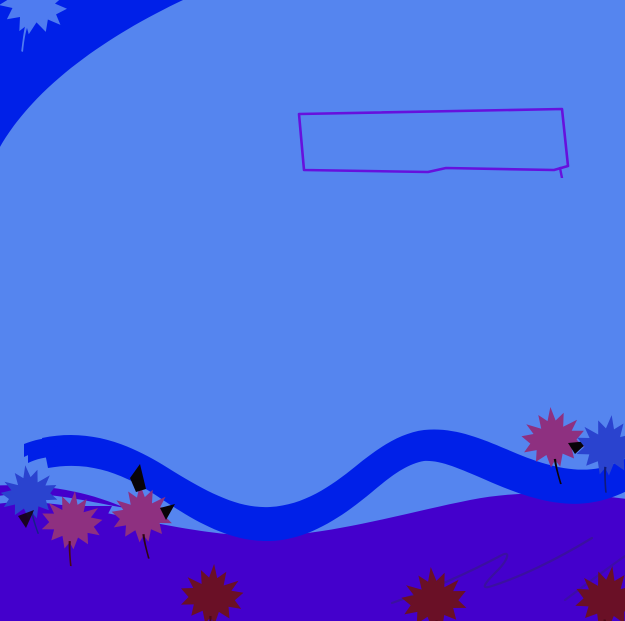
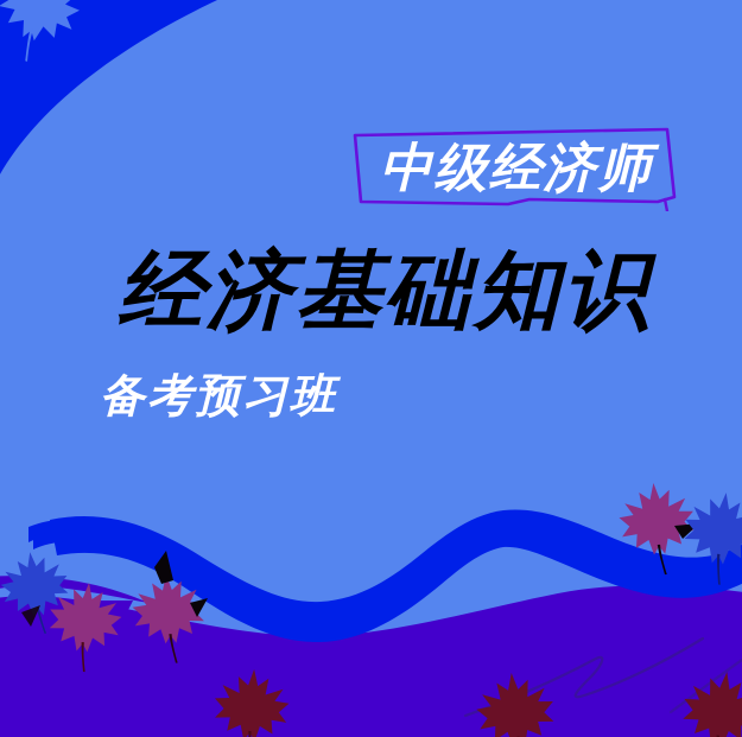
+ 中级经济师
+ 经济基础知识
+ 备考预习班
